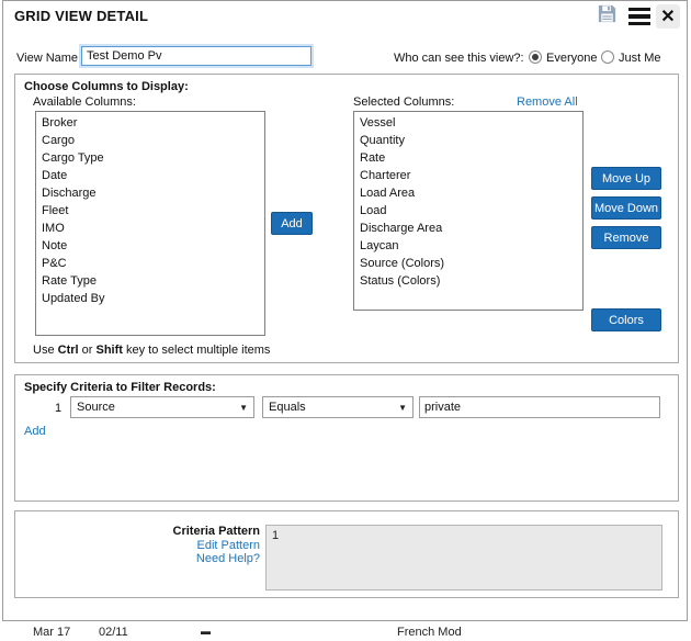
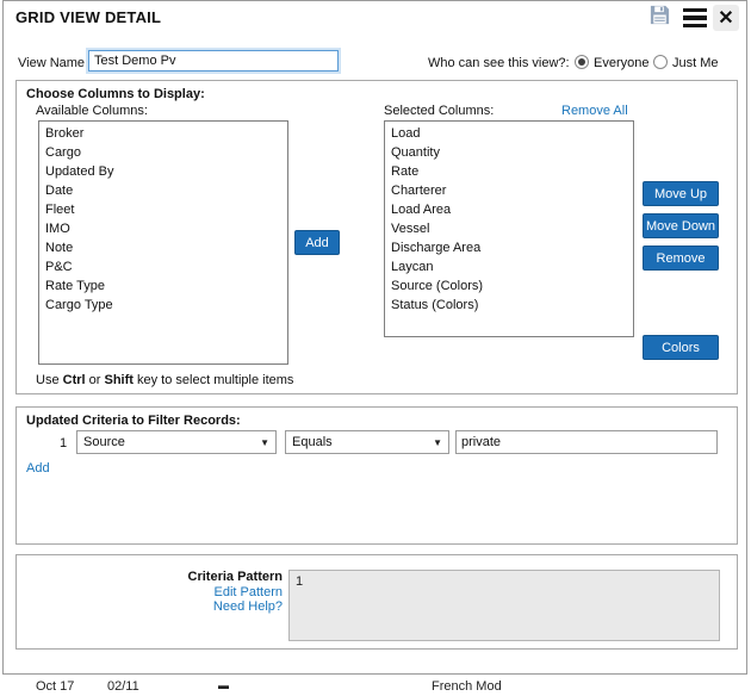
  GRID VIEW DETAIL
  ✕
  View Name:
  Test Demo Pv
  Who can see this view?:
  Everyone
  Just Me
  Choose Columns to Display:
  Available Columns:
  Broker
  Cargo
- Cargo Type
+ Updated By
  Date
- Discharge
  Fleet
  IMO
  Note
  P&C
  Rate Type
- Updated By
+ Cargo Type
  Add
  Selected Columns:
  Remove All
- Vessel
+ Load
  Quantity
  Rate
  Charterer
  Load Area
- Load
+ Vessel
  Discharge Area
  Laycan
  Source (Colors)
  Status (Colors)
  Move Up
  Move Down
  Remove
  Colors
  Use Ctrl or Shift key to select multiple items
- Specify Criteria to Filter Records:
+ Updated Criteria to Filter Records:
  1
  Source
  ▼
  Equals
  ▼
  private
  Add
  Criteria Pattern
  Edit Pattern
  Need Help?
  1
- Mar 17
+ Oct 17
  02/11
  ▬
  French Mod
